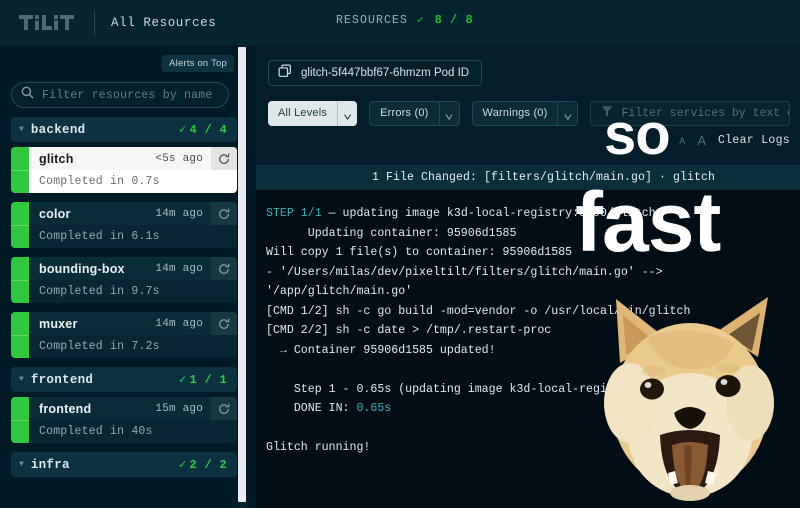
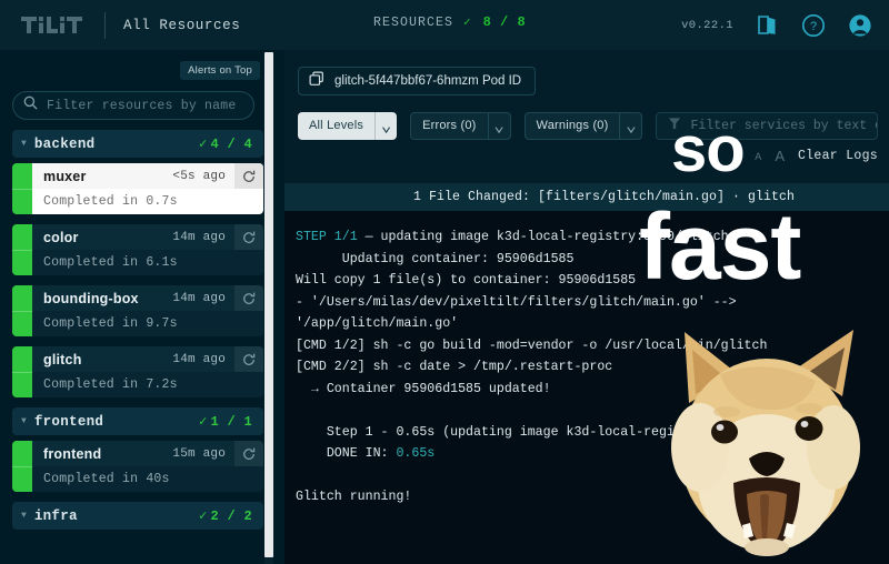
  All Resources
  RESOURCES
  ✓
  8 / 8
+ v0.22.1
+ ?
  Alerts on Top
  Filter resources by name
  ▼
  backend
  ✓
  4 / 4
- glitch
+ muxer
  <5s ago
  Completed in 0.7s
  color
  14m ago
  Completed in 6.1s
  bounding-box
  14m ago
  Completed in 9.7s
- muxer
+ glitch
  14m ago
  Completed in 7.2s
  ▼
  frontend
  ✓
  1 / 1
  frontend
  15m ago
  Completed in 40s
  ▼
  infra
  ✓
  2 / 2
  glitch-5f447bbf67-6hmzm Pod ID
  All Levels
  ⌄
  Errors (0)
  ⌄
  Warnings (0)
  ⌄
  A
  A
  Clear Logs
  1 File Changed: [filters/glitch/main.go] · glitch
  STEP 1/1 — updating image k3d-local-registry:5000/glitch Updating container: 95906d1585 Will copy 1 file(s) to container: 95906d1585 - '/Users/milas/dev/pixeltilt/filters/glitch/main.go' --> '/app/glitch/main.go' [CMD 1/2] sh -c go build -mod=vendor -o /usr/localin/glitch [CMD 2/2] sh -c date > /tmp/.restart-proc → Container 95906d1585 updated! Step 1 - 0.65s (updating image k3d-local-regi DONE IN: 0.65s Glitch running!
  so
  fast
